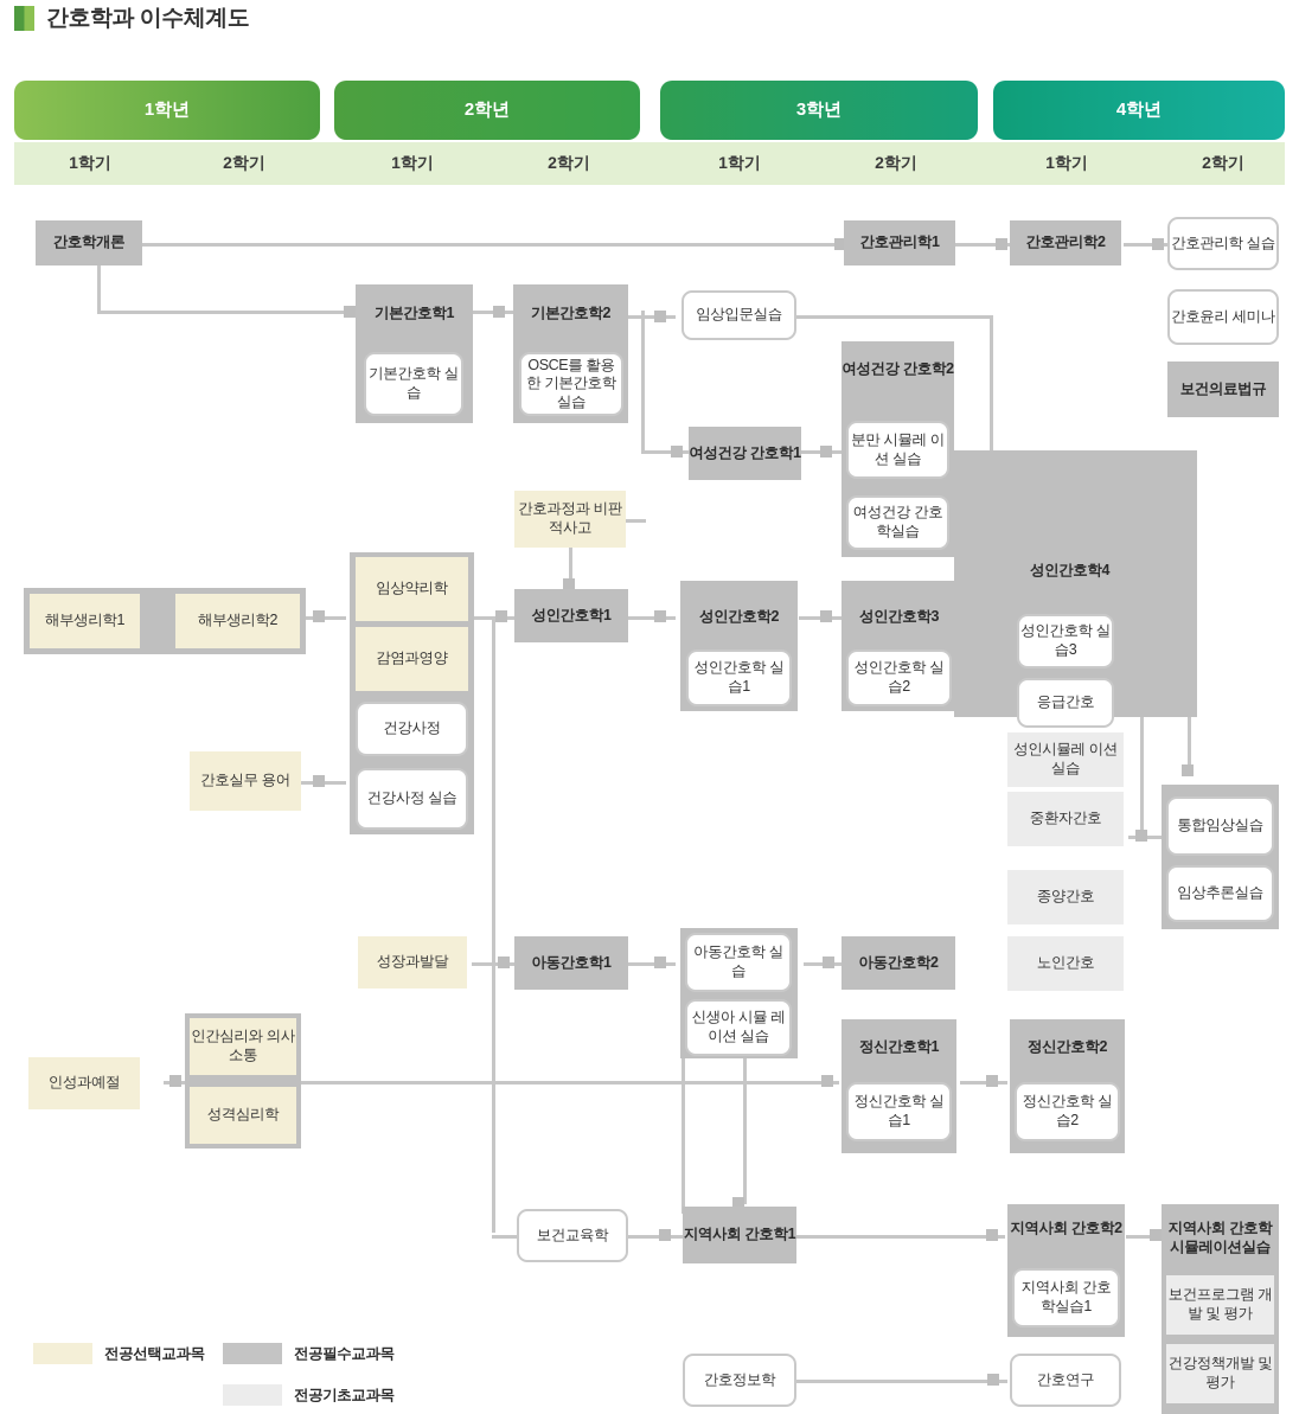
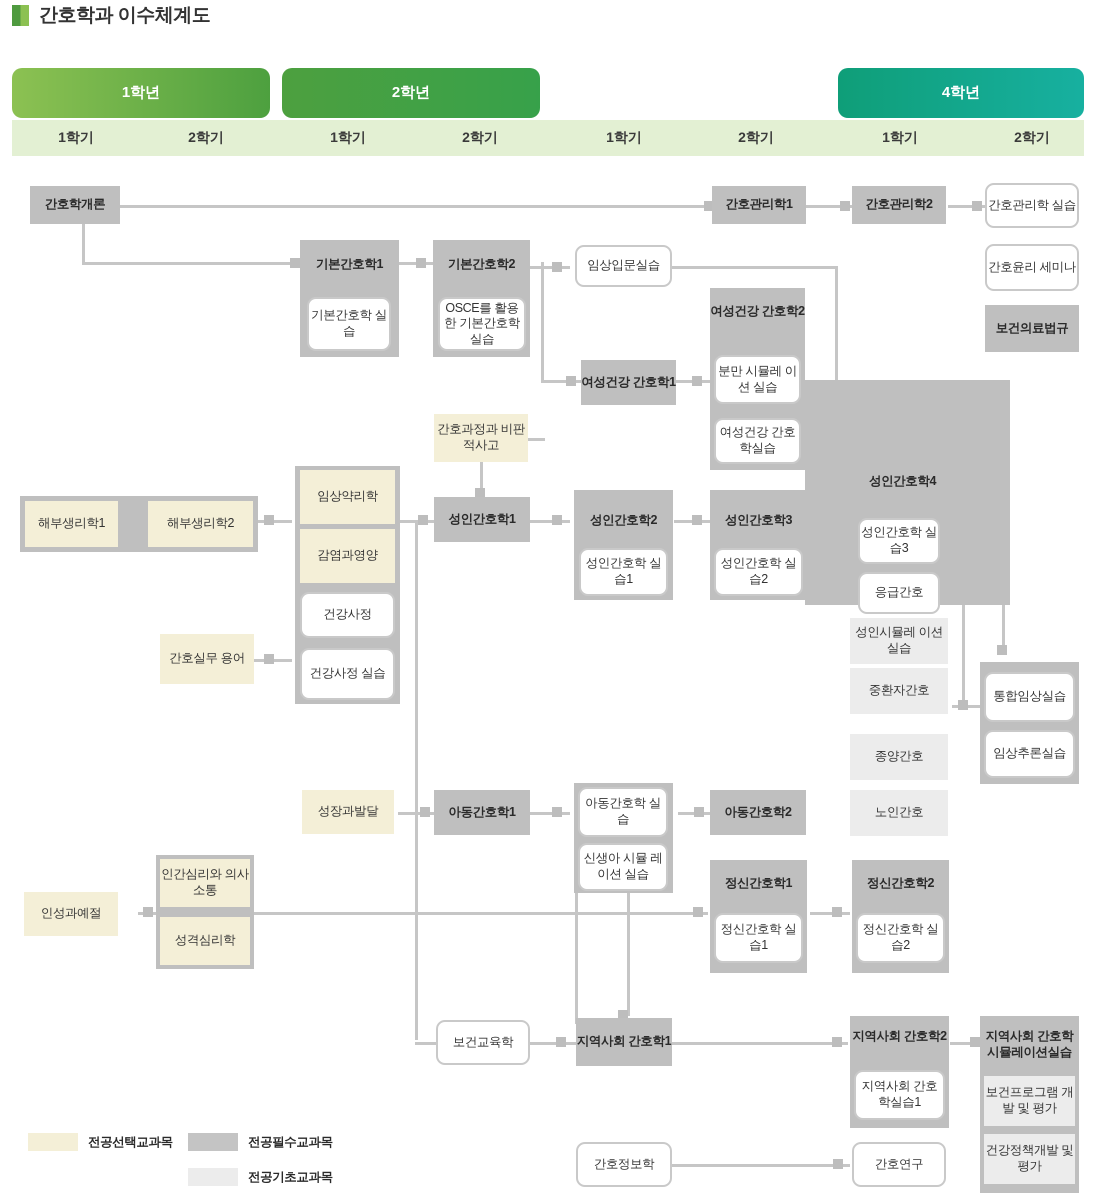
  간호학과 이수체계도
  1학년
  2학년
- 3학년
  4학년
  1학기
  2학기
  1학기
  2학기
  1학기
  2학기
  1학기
  2학기
  간호학개론
  기본간호학1
  기본간호학 실습
  기본간호학2
  OSCE를 활용한 기본간호학실습
  임상입문실습
  간호관리학1
  간호관리학2
  간호관리학 실습
  간호윤리 세미나
  보건의료법규
  여성건강 간호학1
  여성건강 간호학2
  분만 시뮬레 이션 실습
  여성건강 간호학실습
  해부생리학1
  해부생리학2
  간호실무 용어
  임상약리학
  감염과영양
  건강사정
  건강사정 실습
  간호과정과 비판적사고
  성인간호학1
  성인간호학2
  성인간호학 실습1
  성인간호학3
  성인간호학 실습2
  성인간호학4
  성인간호학 실습3
  응급간호
  성인시뮬레 이션 실습
  중환자간호
  종양간호
  노인간호
  통합임상실습
  임상추론실습
  성장과발달
  아동간호학1
  아동간호학 실습
  신생아 시뮬 레이션 실습
  아동간호학2
  인성과예절
  인간심리와 의사소통
  성격심리학
  정신간호학1
  정신간호학 실습1
  정신간호학2
  정신간호학 실습2
  보건교육학
  지역사회 간호학1
  지역사회 간호학2
  지역사회 간호학실습1
  지역사회 간호학 시뮬레이션실습
  보건프로그램 개발 및 평가
  건강정책개발 및평가
  간호정보학
  간호연구
  전공선택교과목
  전공필수교과목
  전공기초교과목
